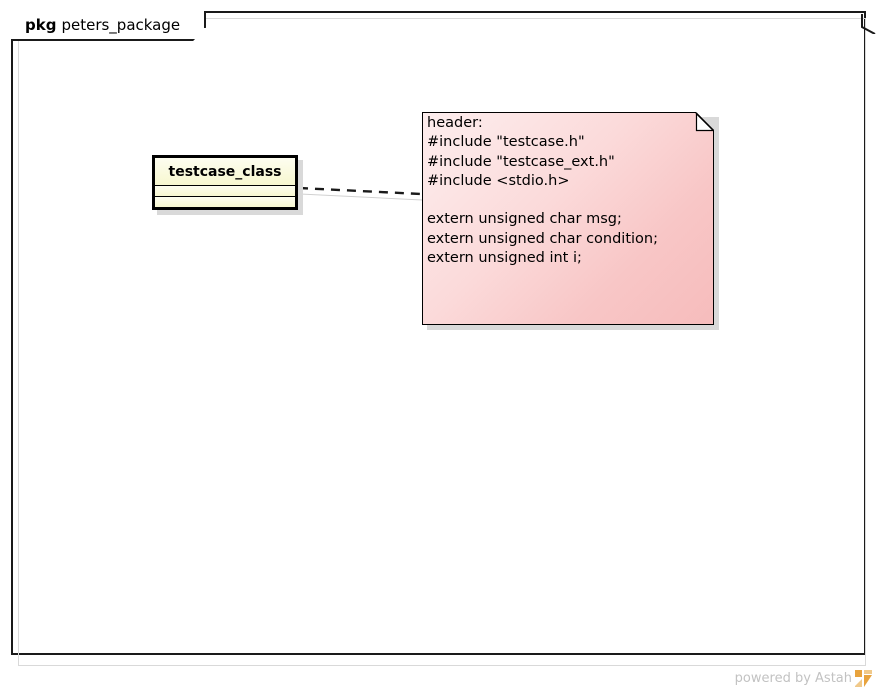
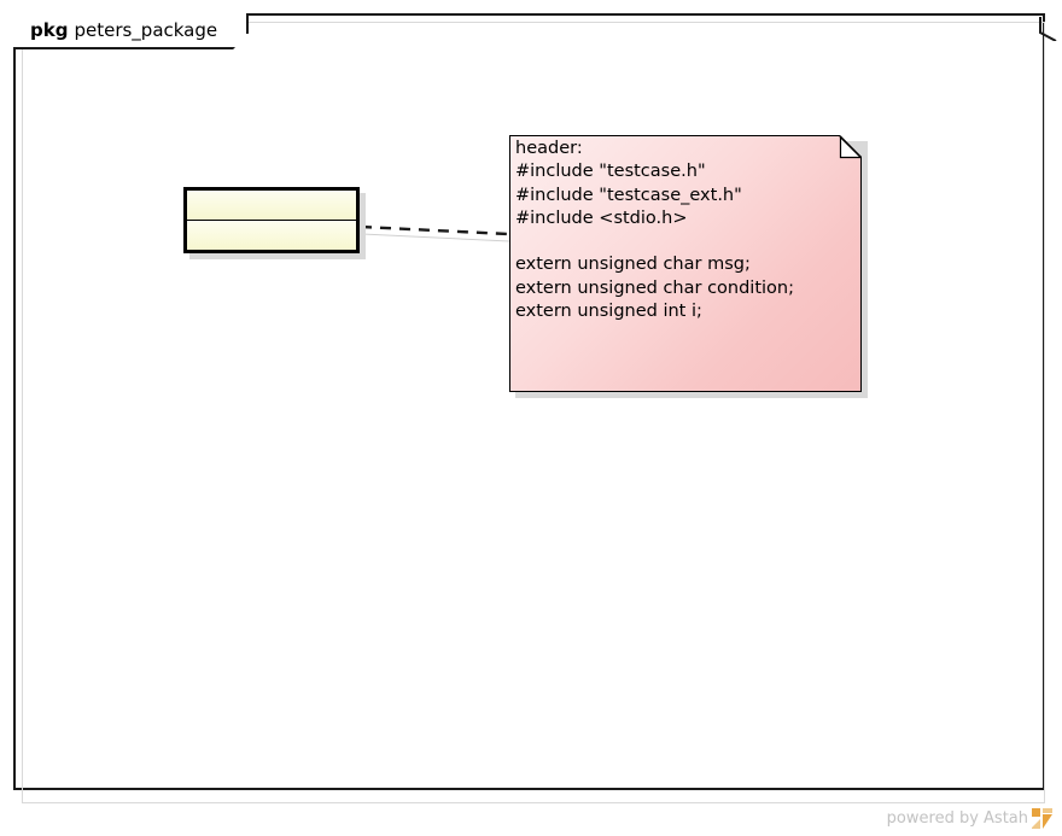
  pkg
  peters_package
- testcase_class
  header:
  #include "testcase.h"
  #include "testcase_ext.h"
  #include <stdio.h>
  extern unsigned char msg;
  extern unsigned char condition;
  extern unsigned int i;
  powered by Astah
